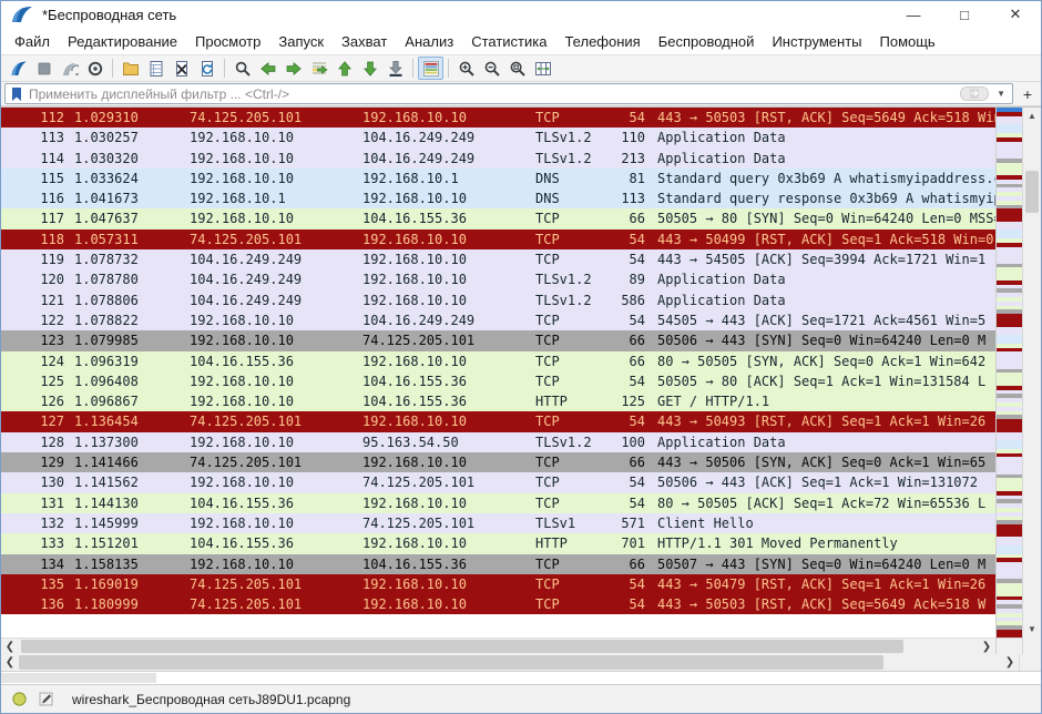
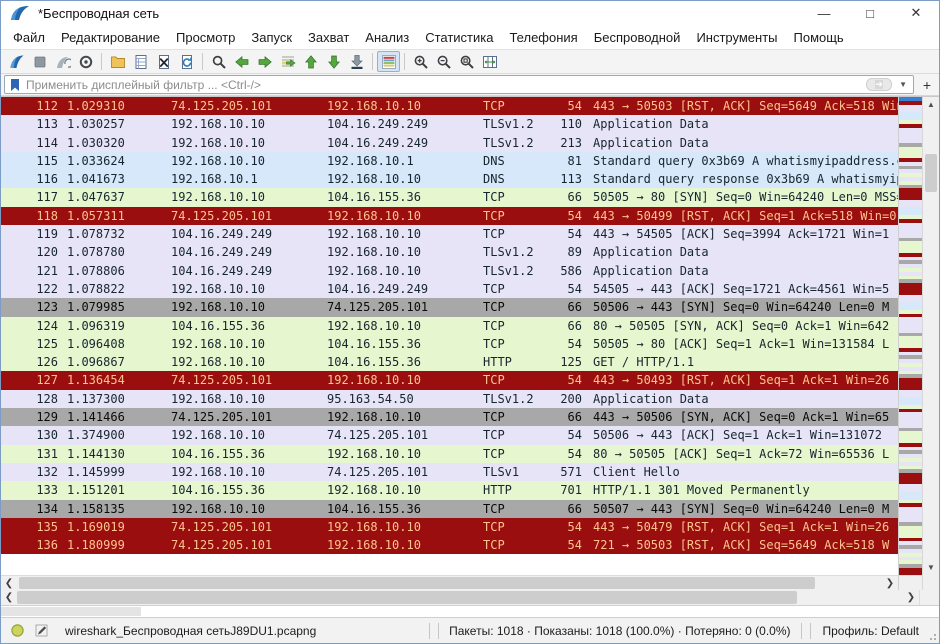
  *Беспроводная сеть
  —
  □
  ✕
  Файл
  Редактирование
  Просмотр
  Запуск
  Захват
  Анализ
  Статистика
  Телефония
  Беспроводной
  Инструменты
  Помощь
  Применить дисплейный фильтр ... <Ctrl-/>
  ➜
  ▼
  +
  112
  1.029310
  74.125.205.101
  192.168.10.10
  TCP
  54
  443 → 50503 [RST, ACK] Seq=5649 Ack=518 Wi
  113
  1.030257
  192.168.10.10
  104.16.249.249
  TLSv1.2
  110
  Application Data
  114
  1.030320
  192.168.10.10
  104.16.249.249
  TLSv1.2
  213
  Application Data
  115
  1.033624
  192.168.10.10
  192.168.10.1
  DNS
  81
  Standard query 0x3b69 A whatismyipaddress.
  116
  1.041673
  192.168.10.1
  192.168.10.10
  DNS
  113
  Standard query response 0x3b69 A whatismyi
  117
  1.047637
  192.168.10.10
  104.16.155.36
  TCP
  66
  50505 → 80 [SYN] Seq=0 Win=64240 Len=0 MSS
  118
  1.057311
  74.125.205.101
  192.168.10.10
  TCP
  54
  443 → 50499 [RST, ACK] Seq=1 Ack=518 Win=0
  119
  1.078732
  104.16.249.249
  192.168.10.10
  TCP
  54
  443 → 54505 [ACK] Seq=3994 Ack=1721 Win=1
  120
  1.078780
  104.16.249.249
  192.168.10.10
  TLSv1.2
  89
  Application Data
  121
  1.078806
  104.16.249.249
  192.168.10.10
  TLSv1.2
  586
  Application Data
  122
  1.078822
  192.168.10.10
  104.16.249.249
  TCP
  54
  54505 → 443 [ACK] Seq=1721 Ack=4561 Win=5
  123
  1.079985
  192.168.10.10
  74.125.205.101
  TCP
  66
  50506 → 443 [SYN] Seq=0 Win=64240 Len=0 M
  124
  1.096319
  104.16.155.36
  192.168.10.10
  TCP
  66
  80 → 50505 [SYN, ACK] Seq=0 Ack=1 Win=642
  125
  1.096408
  192.168.10.10
  104.16.155.36
  TCP
  54
  50505 → 80 [ACK] Seq=1 Ack=1 Win=131584 L
  126
  1.096867
  192.168.10.10
  104.16.155.36
  HTTP
  125
  GET / HTTP/1.1
  127
  1.136454
  74.125.205.101
  192.168.10.10
  TCP
  54
  443 → 50493 [RST, ACK] Seq=1 Ack=1 Win=26
  128
  1.137300
  192.168.10.10
  95.163.54.50
  TLSv1.2
- 100
+ 200
  Application Data
  129
  1.141466
  74.125.205.101
  192.168.10.10
  TCP
  66
  443 → 50506 [SYN, ACK] Seq=0 Ack=1 Win=65
  130
- 1.141562
+ 1.374900
  192.168.10.10
  74.125.205.101
  TCP
  54
  50506 → 443 [ACK] Seq=1 Ack=1 Win=131072
  131
  1.144130
  104.16.155.36
  192.168.10.10
  TCP
  54
  80 → 50505 [ACK] Seq=1 Ack=72 Win=65536 L
  132
  1.145999
  192.168.10.10
  74.125.205.101
  TLSv1
  571
  Client Hello
  133
  1.151201
  104.16.155.36
  192.168.10.10
  HTTP
  701
  HTTP/1.1 301 Moved Permanently
  134
  1.158135
  192.168.10.10
  104.16.155.36
  TCP
  66
  50507 → 443 [SYN] Seq=0 Win=64240 Len=0 M
  135
  1.169019
  74.125.205.101
  192.168.10.10
  TCP
  54
  443 → 50479 [RST, ACK] Seq=1 Ack=1 Win=26
  136
  1.180999
  74.125.205.101
  192.168.10.10
  TCP
  54
- 443 → 50503 [RST, ACK] Seq=5649 Ack=518 W
+ 721 → 50503 [RST, ACK] Seq=5649 Ack=518 W
  ❮
  ❯
  ▲
  ▼
  ❮
  ❯
  wireshark_Беспроводная сетьJ89DU1.pcapng
+ Пакеты: 1018 · Показаны: 1018 (100.0%) · Потеряно: 0 (0.0%)
+ Профиль: Default
